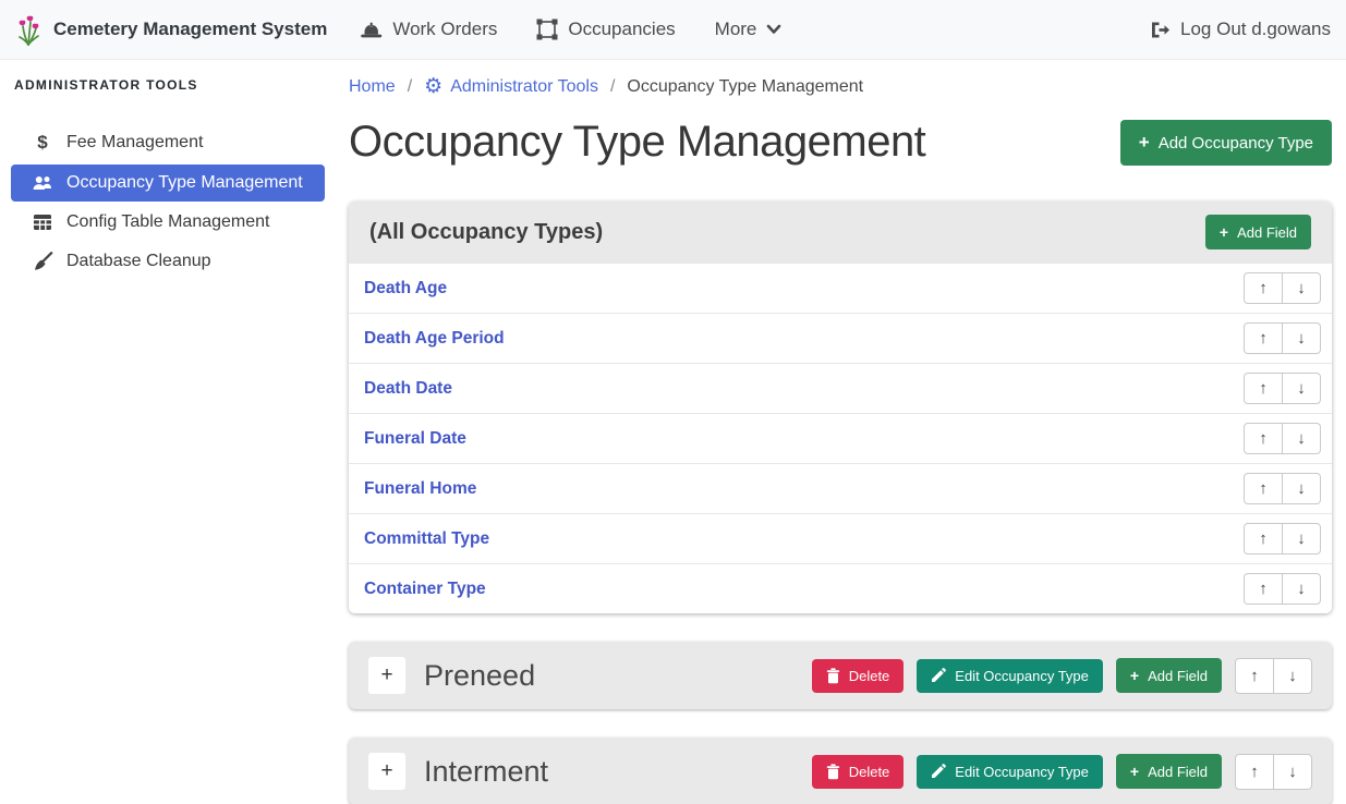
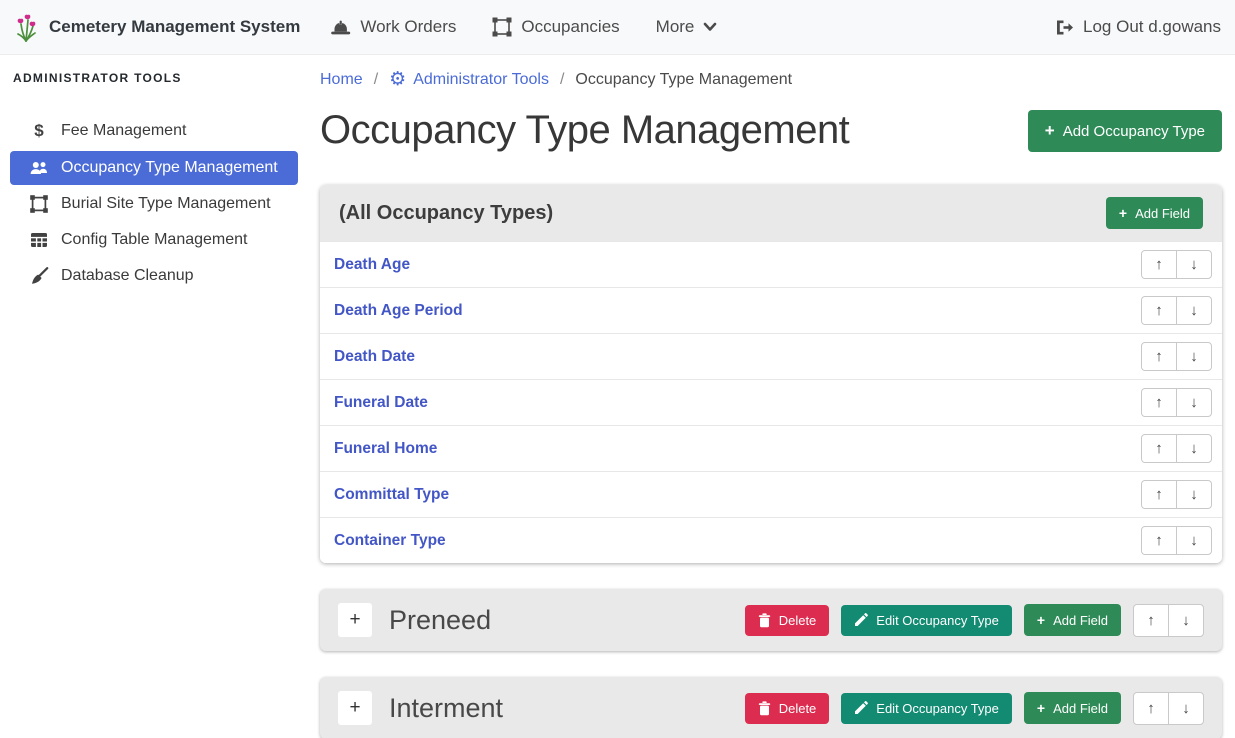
  Cemetery Management System
  Work Orders
  Occupancies
  More
  Log Out d.gowans
  ADMINISTRATOR TOOLS
  $
  Fee Management
  Occupancy Type Management
+ Burial Site Type Management
  Config Table Management
  Database Cleanup
  Home
  /
  ⚙
  Administrator Tools
  /
  Occupancy Type Management
  Occupancy Type Management
  +
  Add Occupancy Type
  (All Occupancy Types)
  +
  Add Field
  Death Age
  ↑
  ↓
  Death Age Period
  ↑
  ↓
  Death Date
  ↑
  ↓
  Funeral Date
  ↑
  ↓
  Funeral Home
  ↑
  ↓
  Committal Type
  ↑
  ↓
  Container Type
  ↑
  ↓
  +
  Preneed
  Delete
  Edit Occupancy Type
  +
  Add Field
  ↑
  ↓
  +
  Interment
  Delete
  Edit Occupancy Type
  +
  Add Field
  ↑
  ↓
